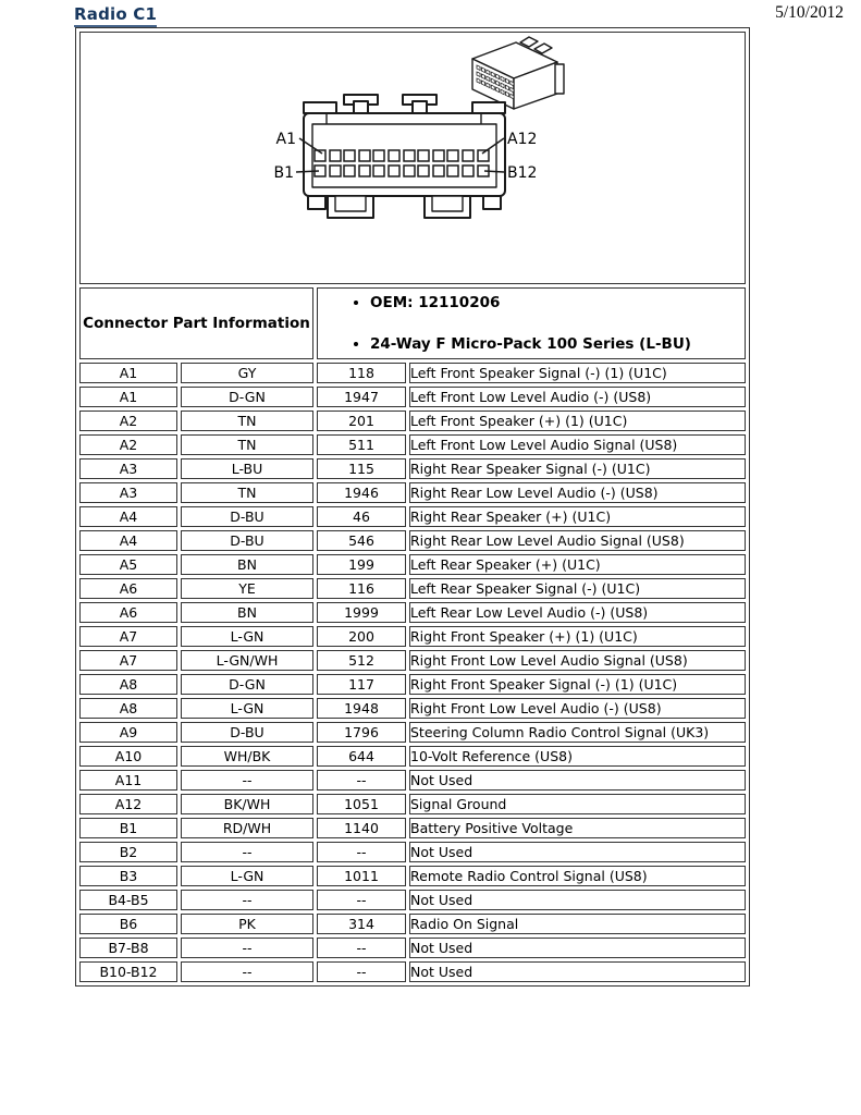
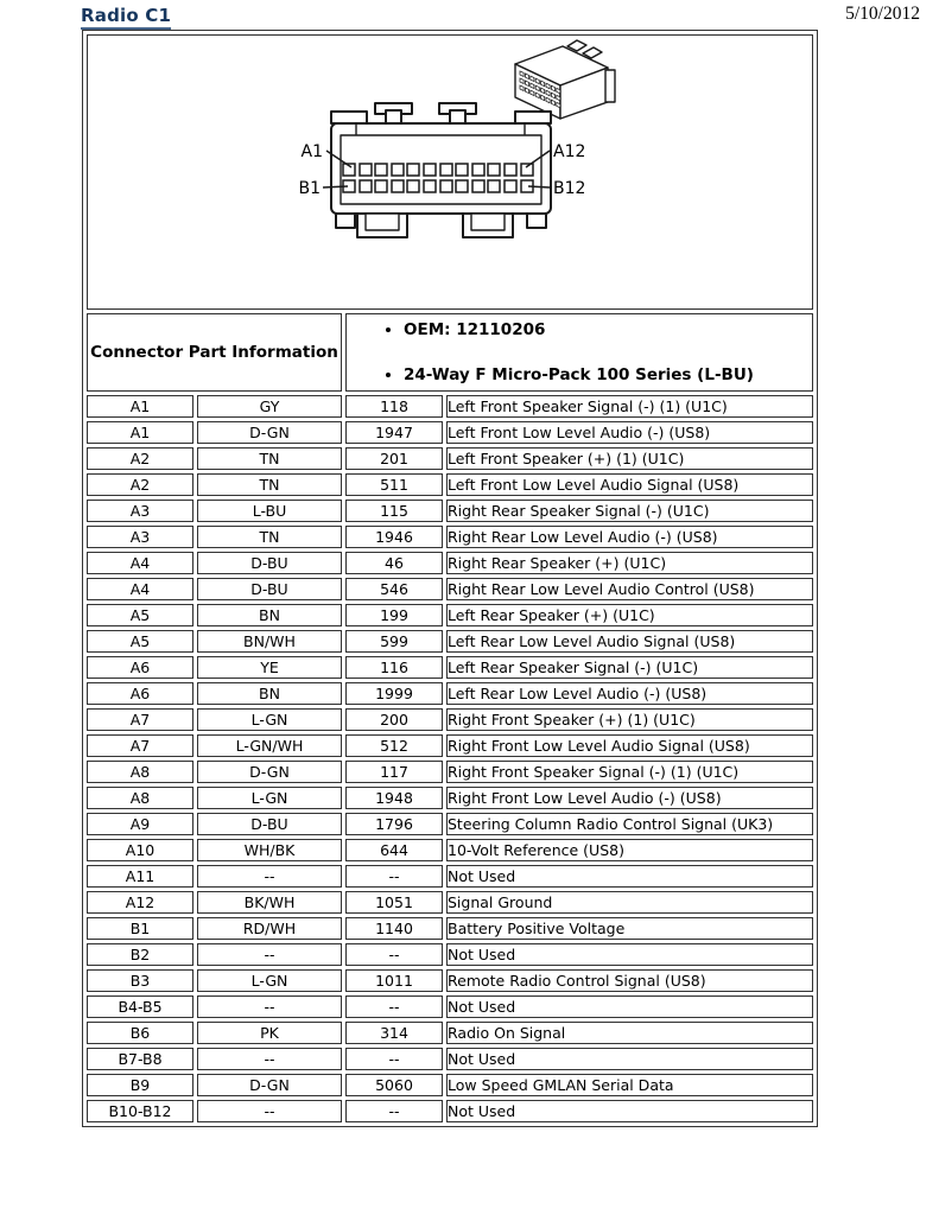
  Radio C1
  5/10/2012
  A1 B1 A12 B12
  Connector Part Information	OEM: 12110206 24-Way F Micro-Pack 100 Series (L-BU)
  A1	GY	118	Left Front Speaker Signal (-) (1) (U1C)
  A1	D-GN	1947	Left Front Low Level Audio (-) (US8)
  A2	TN	201	Left Front Speaker (+) (1) (U1C)
  A2	TN	511	Left Front Low Level Audio Signal (US8)
  A3	L-BU	115	Right Rear Speaker Signal (-) (U1C)
  A3	TN	1946	Right Rear Low Level Audio (-) (US8)
  A4	D-BU	46	Right Rear Speaker (+) (U1C)
- A4	D-BU	546	Right Rear Low Level Audio Signal (US8)
+ A4	D-BU	546	Right Rear Low Level Audio Control (US8)
  A5	BN	199	Left Rear Speaker (+) (U1C)
+ A5	BN/WH	599	Left Rear Low Level Audio Signal (US8)
  A6	YE	116	Left Rear Speaker Signal (-) (U1C)
  A6	BN	1999	Left Rear Low Level Audio (-) (US8)
  A7	L-GN	200	Right Front Speaker (+) (1) (U1C)
  A7	L-GN/WH	512	Right Front Low Level Audio Signal (US8)
  A8	D-GN	117	Right Front Speaker Signal (-) (1) (U1C)
  A8	L-GN	1948	Right Front Low Level Audio (-) (US8)
  A9	D-BU	1796	Steering Column Radio Control Signal (UK3)
  A10	WH/BK	644	10-Volt Reference (US8)
  A11	--	--	Not Used
  A12	BK/WH	1051	Signal Ground
  B1	RD/WH	1140	Battery Positive Voltage
  B2	--	--	Not Used
  B3	L-GN	1011	Remote Radio Control Signal (US8)
  B4-B5	--	--	Not Used
  B6	PK	314	Radio On Signal
  B7-B8	--	--	Not Used
+ B9	D-GN	5060	Low Speed GMLAN Serial Data
  B10-B12	--	--	Not Used
